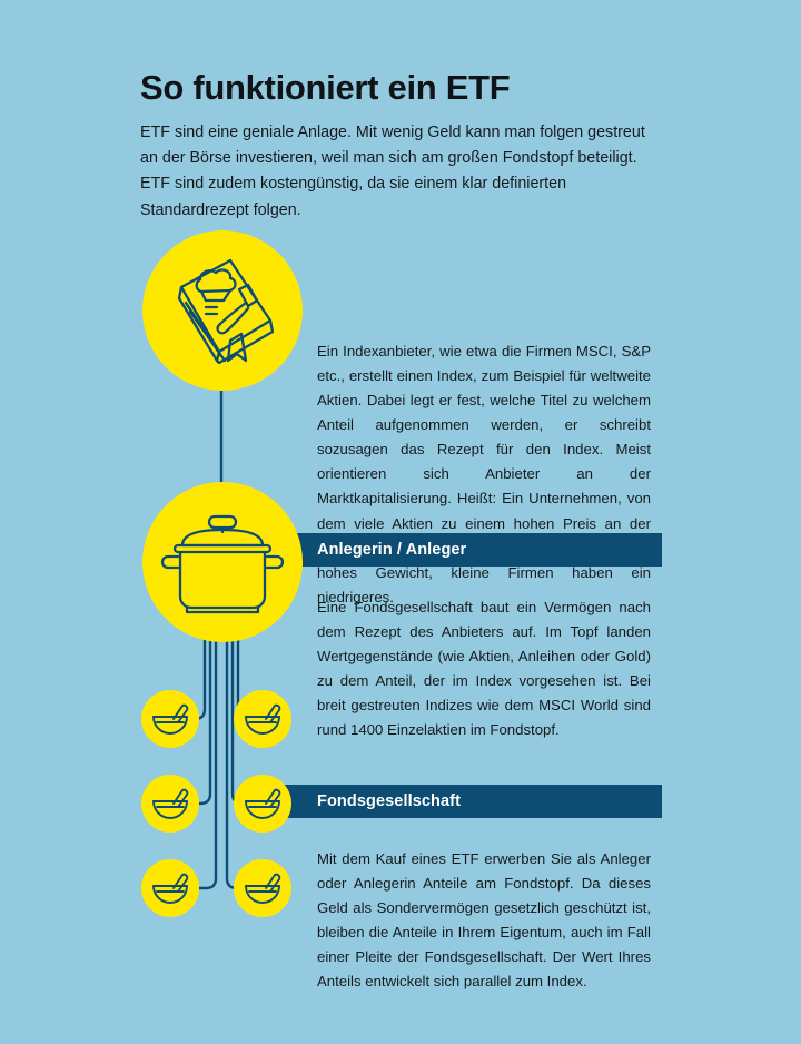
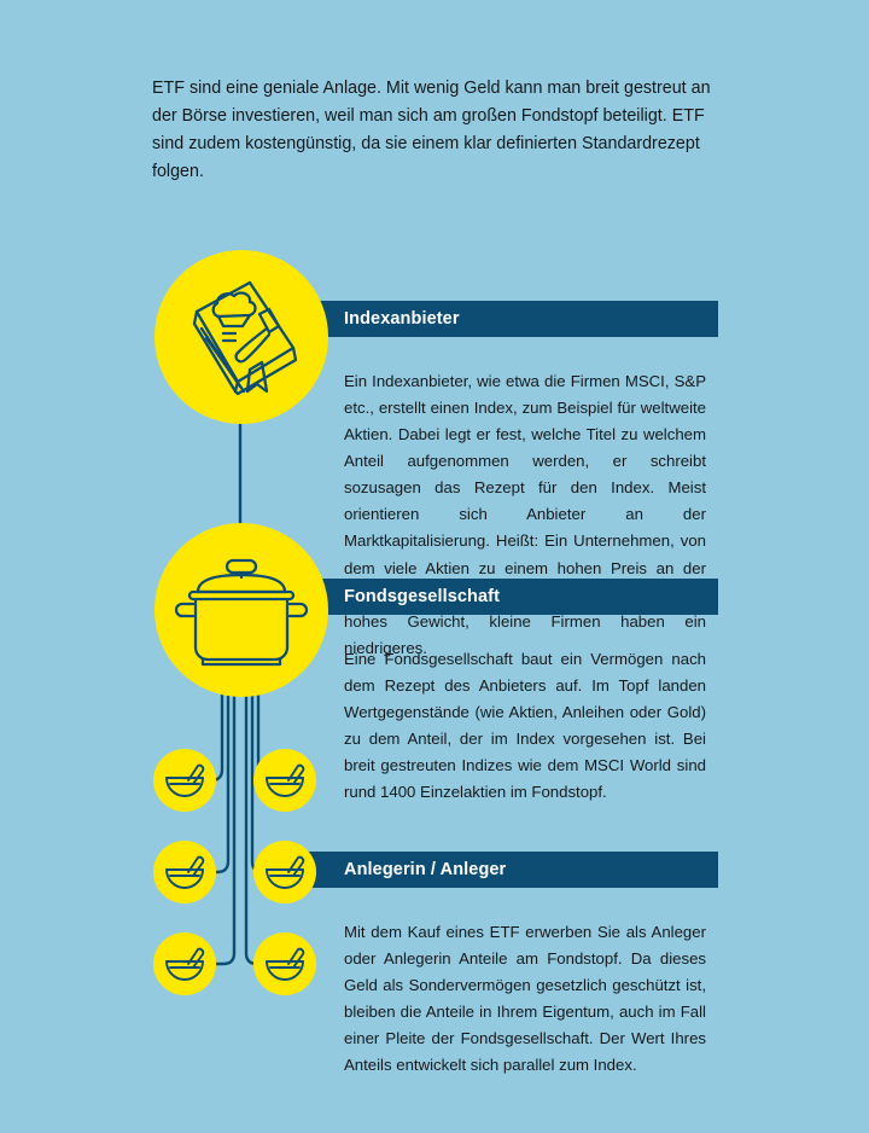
- So funktioniert ein ETF
- ETF sind eine geniale Anlage. Mit wenig Geld kann man folgen gestreut an der Börse investieren, weil man sich am großen Fondstopf beteiligt. ETF sind zudem kostengünstig, da sie einem klar definierten Standardrezept folgen.
+ ETF sind eine geniale Anlage. Mit wenig Geld kann man breit gestreut an der Börse investieren, weil man sich am großen Fondstopf beteiligt. ETF sind zudem kostengünstig, da sie einem klar definierten Standardrezept folgen.
+ Indexanbieter
  Ein Indexanbieter, wie etwa die Firmen MSCI, S&P etc., erstellt einen Index, zum Beispiel für weltweite Aktien. Dabei legt er fest, welche Titel zu welchem Anteil aufgenommen werden, er schreibt sozusagen das Rezept für den Index. Meist orientieren sich Anbieter an der Marktkapitalisierung. Heißt: Ein Unternehmen, von dem viele Aktien zu einem hohen Preis an der hohes Gewicht, kleine Firmen haben ein niedrigeres.
- Anlegerin / Anleger
+ Fondsgesellschaft
  Eine Fondsgesellschaft baut ein Vermögen nach dem Rezept des Anbieters auf. Im Topf landen Wertgegenstände (wie Aktien, Anleihen oder Gold) zu dem Anteil, der im Index vorgesehen ist. Bei breit gestreuten Indizes wie dem MSCI World sind rund 1400 Einzelaktien im Fondstopf.
- Fondsgesellschaft
+ Anlegerin / Anleger
  Mit dem Kauf eines ETF erwerben Sie als Anleger oder Anlegerin Anteile am Fondstopf. Da dieses Geld als Sondervermögen gesetzlich geschützt ist, bleiben die Anteile in Ihrem Eigentum, auch im Fall einer Pleite der Fondsgesellschaft. Der Wert Ihres Anteils entwickelt sich parallel zum Index.
